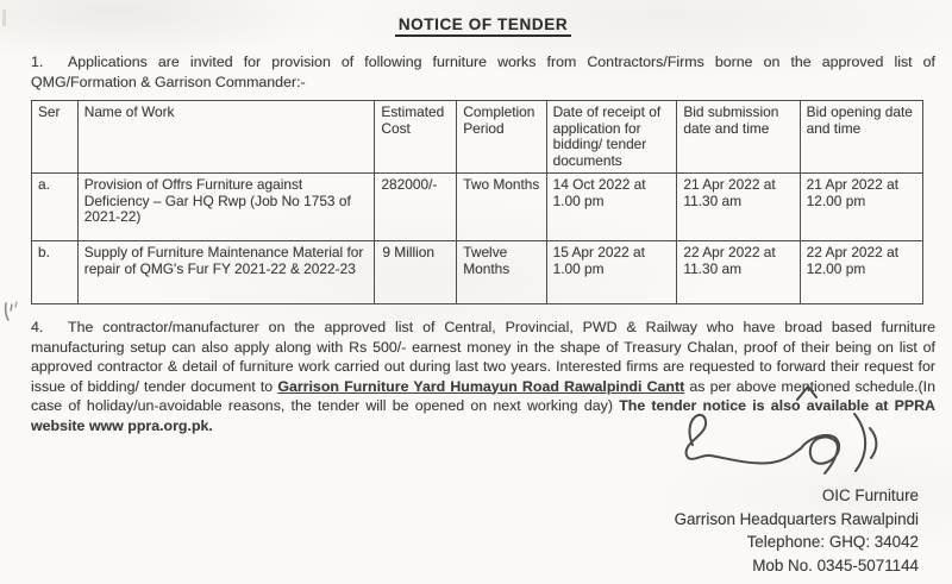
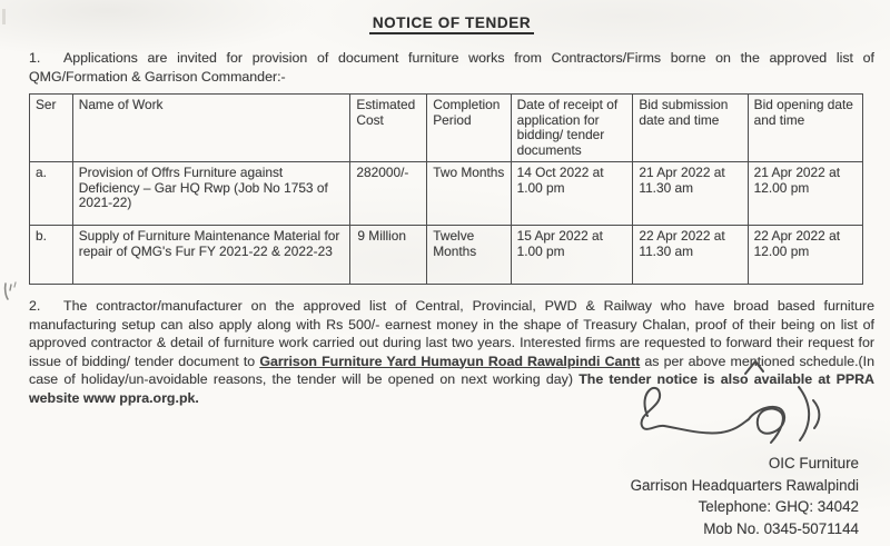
  NOTICE OF TENDER
- 1. Applications are invited for provision of following furniture works from Contractors/Firms borne on the approved list of QMG/Formation & Garrison Commander:-
+ 1. Applications are invited for provision of document furniture works from Contractors/Firms borne on the approved list of QMG/Formation & Garrison Commander:-
  Ser	Name of Work	Estimated Cost	Completion Period	Date of receipt of application for bidding/ tender documents	Bid submission date and time	Bid opening date and time
  a.	Provision of Offrs Furniture against Deficiency – Gar HQ Rwp (Job No 1753 of 2021-22)	282000/-	Two Months	14 Oct 2022 at 1.00 pm	21 Apr 2022 at 11.30 am	21 Apr 2022 at 12.00 pm
  b.	Supply of Furniture Maintenance Material for repair of QMG's Fur FY 2021-22 & 2022-23	9 Million	Twelve Months	15 Apr 2022 at 1.00 pm	22 Apr 2022 at 11.30 am	22 Apr 2022 at 12.00 pm
- 4. The contractor/manufacturer on the approved list of Central, Provincial, PWD & Railway who have broad based furniture manufacturing setup can also apply along with Rs 500/- earnest money in the shape of Treasury Chalan, proof of their being on list of approved contractor & detail of furniture work carried out during last two years. Interested firms are requested to forward their request for issue of bidding/ tender document to Garrison Furniture Yard Humayun Road Rawalpindi Cantt as per above mentioned schedule.(In case of holiday/un-avoidable reasons, the tender will be opened on next working day) The tender notice is also available at PPRA website www ppra.org.pk.
+ 2. The contractor/manufacturer on the approved list of Central, Provincial, PWD & Railway who have broad based furniture manufacturing setup can also apply along with Rs 500/- earnest money in the shape of Treasury Chalan, proof of their being on list of approved contractor & detail of furniture work carried out during last two years. Interested firms are requested to forward their request for issue of bidding/ tender document to Garrison Furniture Yard Humayun Road Rawalpindi Cantt as per above mentioned schedule.(In case of holiday/un-avoidable reasons, the tender will be opened on next working day) The tender notice is also available at PPRA website www ppra.org.pk.
  OIC Furniture
  Garrison Headquarters Rawalpindi
  Telephone: GHQ: 34042
  Mob No. 0345-5071144
